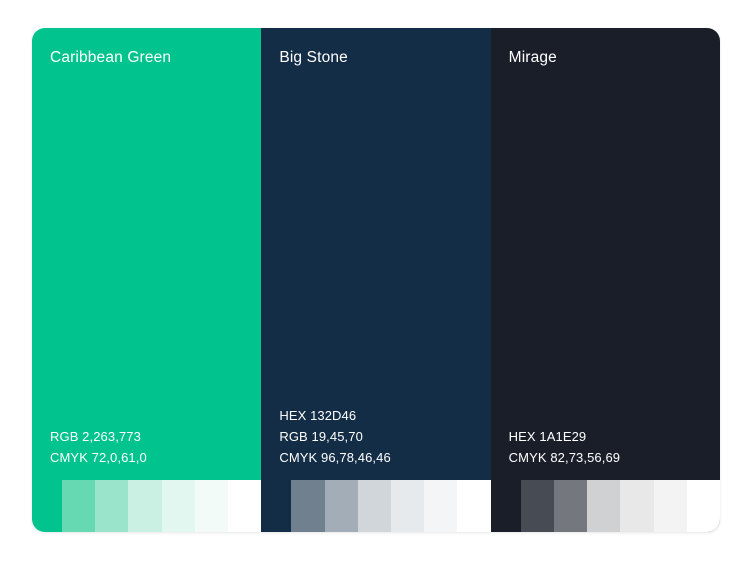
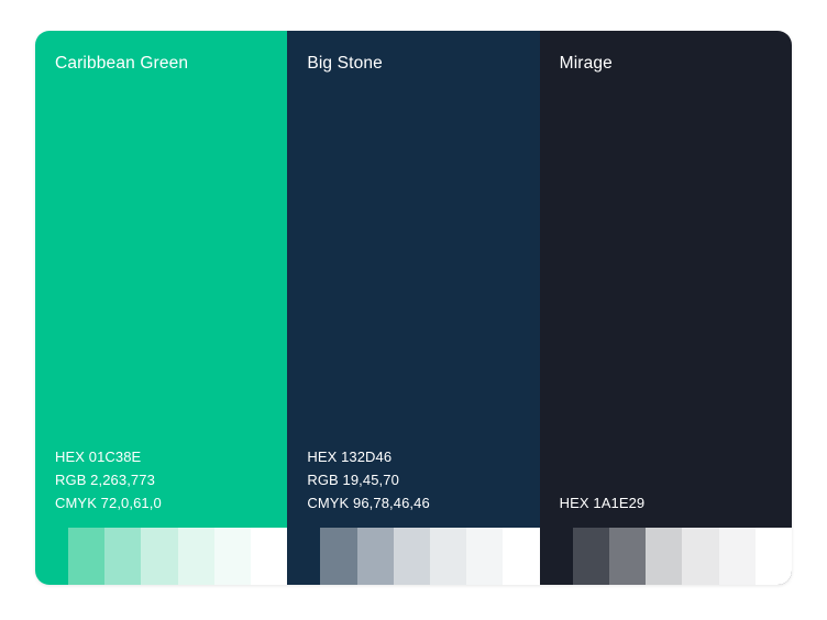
  Caribbean Green
+ HEX 01C38E
  RGB 2,263,773
  CMYK 72,0,61,0
  Big Stone
  HEX 132D46
  RGB 19,45,70
  CMYK 96,78,46,46
  Mirage
  HEX 1A1E29
- CMYK 82,73,56,69
